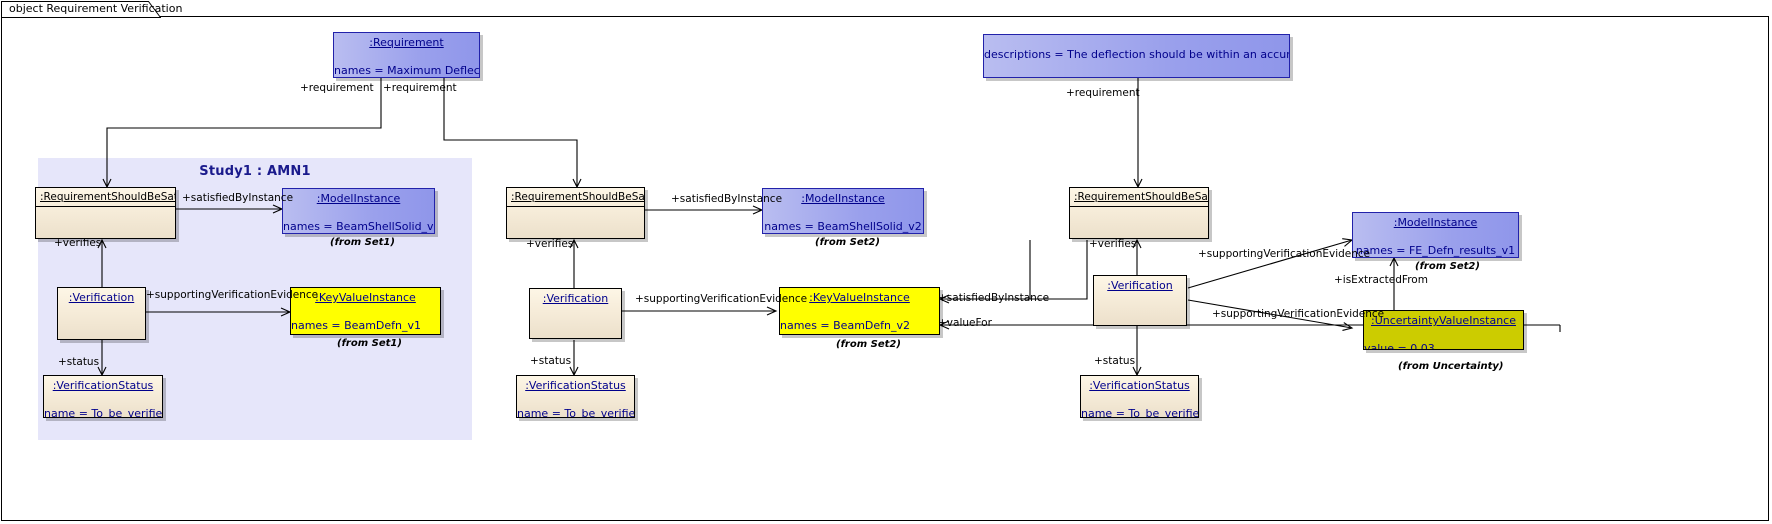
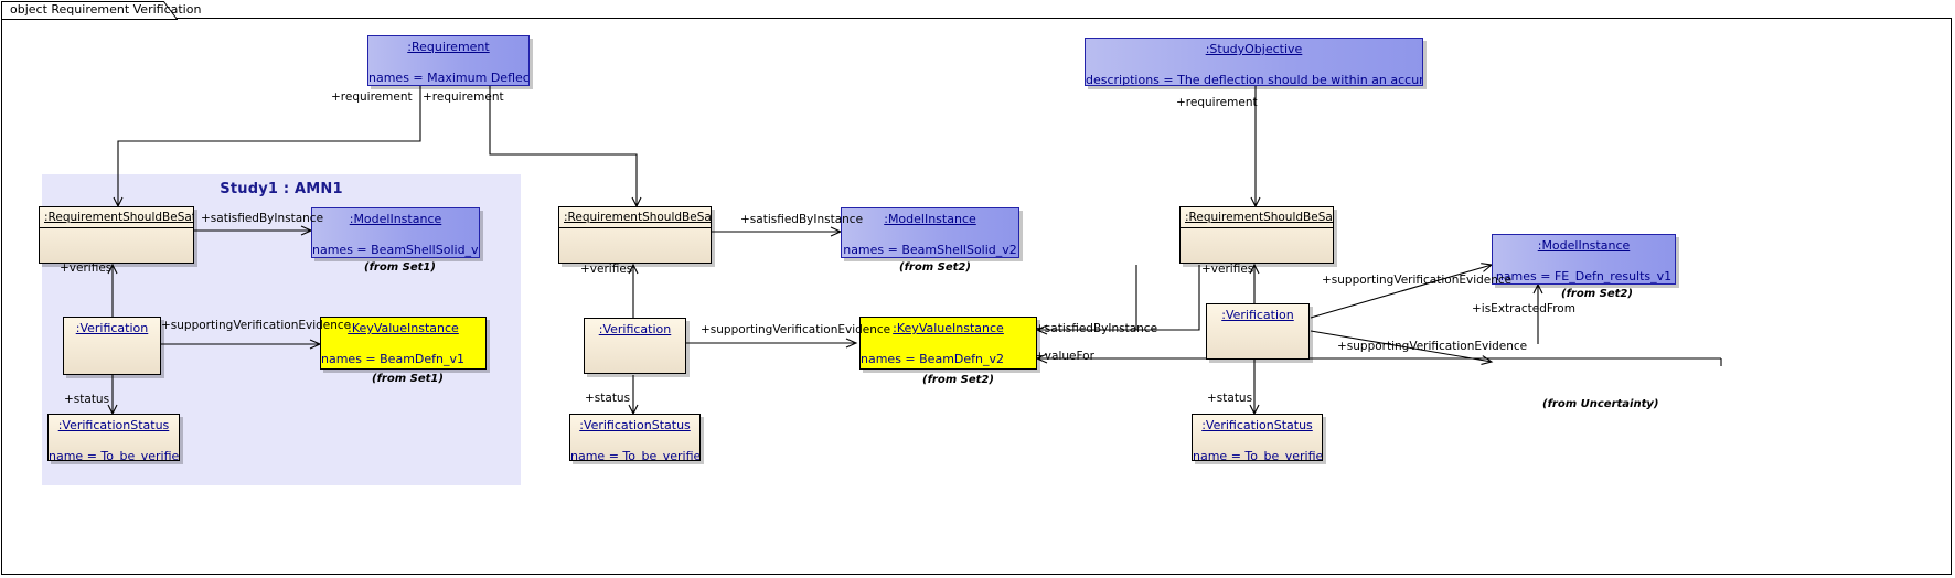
  object Requirement Verification
  Study1 : AMN1
  :Requirement
  names = Maximum Deflec
+ :StudyObjective
  descriptions = The deflection should be within an accur
  :RequirementShouldBeSa
  :ModelInstance
  names = BeamShellSolid_v
  (from Set1)
  :Verification
  :KeyValueInstance
  names = BeamDefn_v1
  (from Set1)
  :VerificationStatus
  name = To_be_verifie
  :RequirementShouldBeSa
  :ModelInstance
  names = BeamShellSolid_v2
  (from Set2)
  :Verification
  :KeyValueInstance
  names = BeamDefn_v2
  (from Set2)
  :VerificationStatus
  name = To_be_verifie
  :RequirementShouldBeSa
  :Verification
  :VerificationStatus
  name = To_be_verifie
  :ModelInstance
  names = FE_Defn_results_v1
  (from Set2)
- :UncertaintyValueInstance
- value = 0.03
  (from Uncertainty)
  +requirement
  +requirement
  +requirement
  +satisfiedByInstance
  +verifies
  +supportingVerificationEvidence
  +status
  +satisfiedByInstance
  +verifies
  +supportingVerificationEvidence
  +status
  +satisfiedByInstance
  +valueFor
  +verifies
  +status
  +supportingVerificationEvidence
  +supportingVerificationEvidence
  +isExtractedFrom
